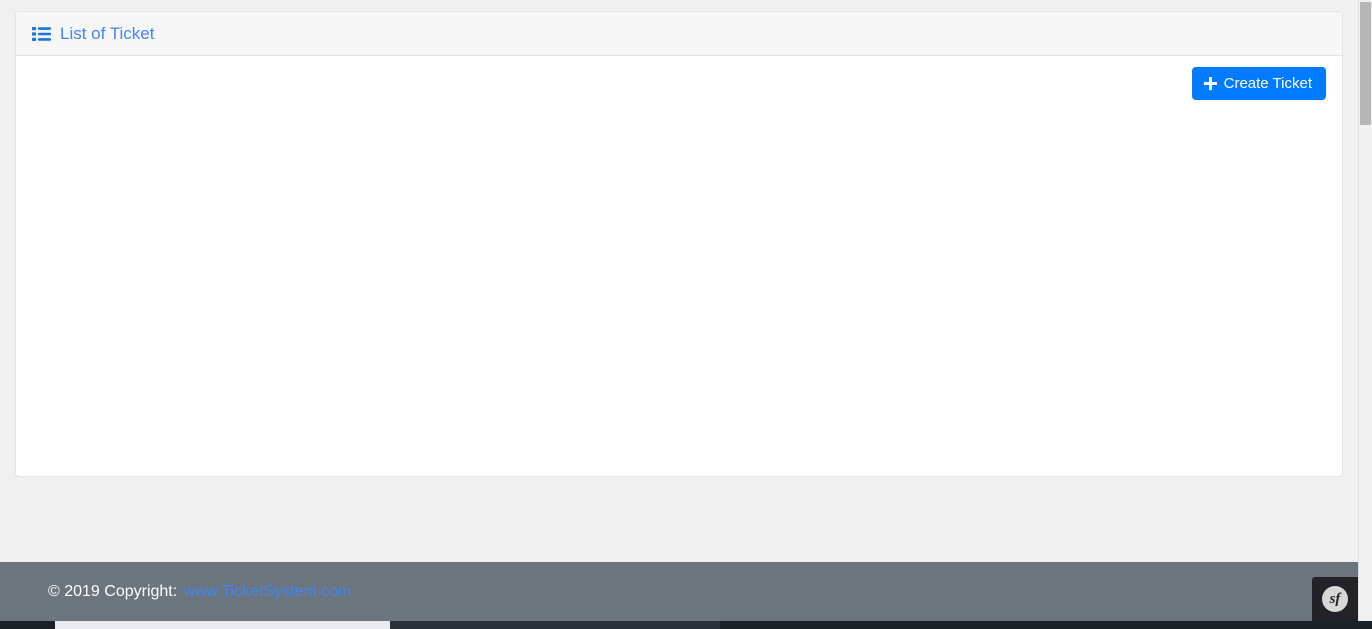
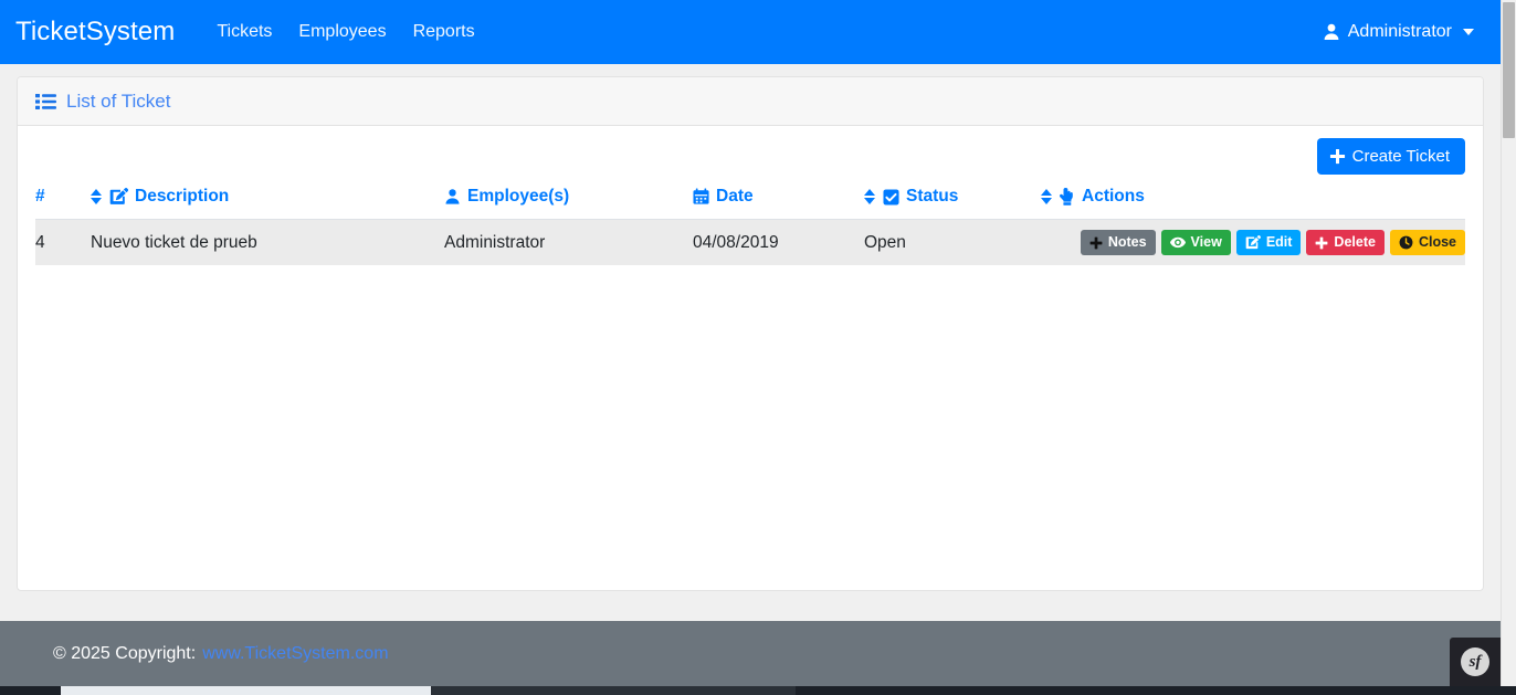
+ TicketSystem
+ Tickets
+ Employees
+ Reports
+ Administrator
  List of Ticket
  Create Ticket
+ #	Description	Employee(s)	Date	Status	Actions
+ 4	Nuevo ticket de prueb	Administrator	04/08/2019	Open	Notes View Edit Delete Close
- © 2019 Copyright:
+ © 2025 Copyright:
  www.TicketSystem.com
  sf
